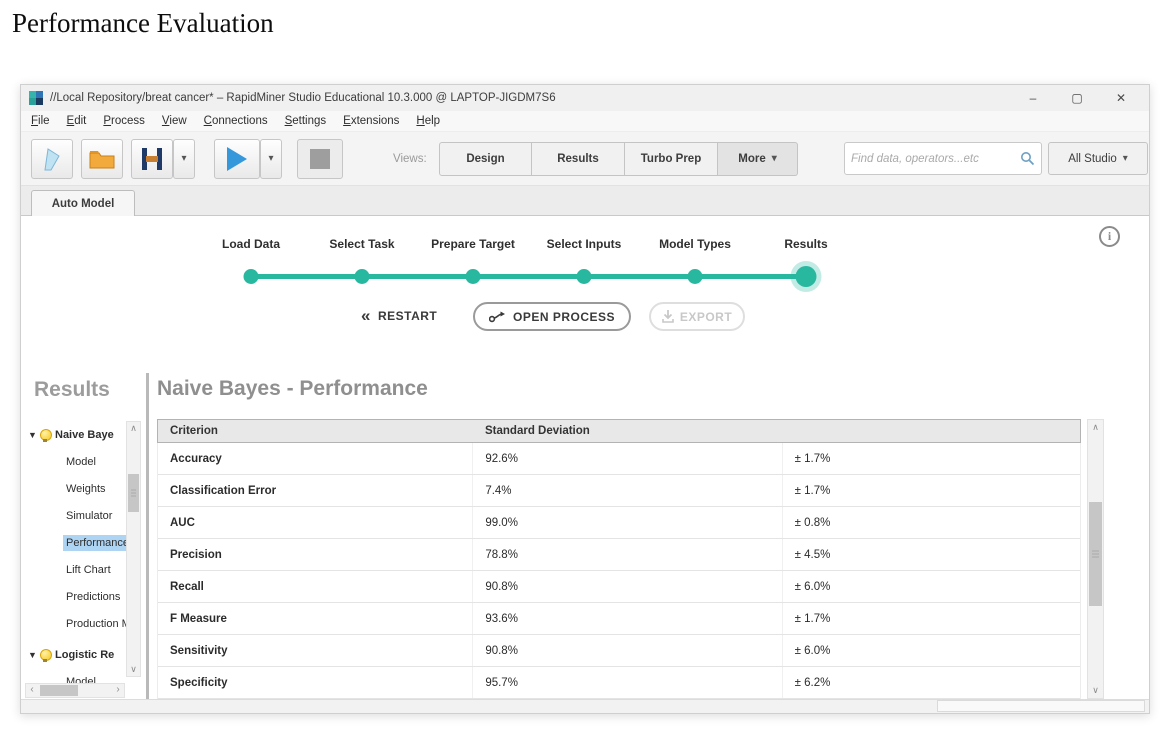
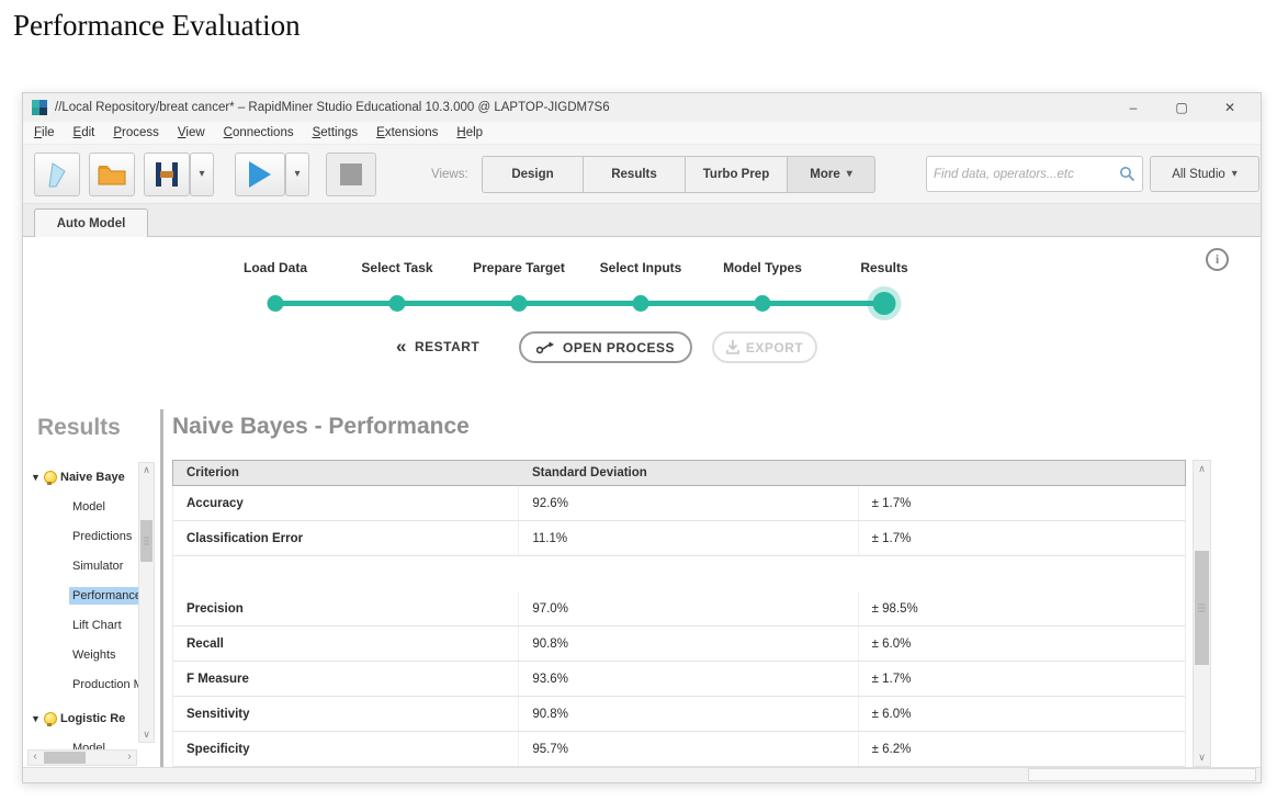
  Performance Evaluation
  //Local Repository/breat cancer* – RapidMiner Studio Educational 10.3.000 @ LAPTOP-JIGDM7S6
  –
  ▢
  ✕
  File
  Edit
  Process
  View
  Connections
  Settings
  Extensions
  Help
  ▾
  ▾
  Views:
  Design
  Results
  Turbo Prep
  More
  ▾
  Find data, operators...etc
  All Studio
  ▾
  Auto Model
  Load Data
  Select Task
  Prepare Target
  Select Inputs
  Model Types
  Results
  i
  «
  RESTART
  OPEN PROCESS
  EXPORT
  Results
  ▼
  Naive Baye
  Model
- Weights
+ Predictions
  Simulator
  Performanc
  Lift Chart
- Predictions
+ Weights
  Production
  ▼
  Logistic Re
  Model
  ∧
  ∨
  ‹
  ›
  Naive Bayes - Performance
  Criterion
  Standard Deviation
  Accuracy
  92.6%
  ± 1.7%
  Classification Error
- 7.4%
+ 11.1%
  ± 1.7%
- AUC
- 99.0%
- ± 0.8%
  Precision
- 78.8%
+ 97.0%
- ± 4.5%
+ ± 98.5%
  Recall
  90.8%
  ± 6.0%
  F Measure
  93.6%
  ± 1.7%
  Sensitivity
  90.8%
  ± 6.0%
  Specificity
  95.7%
  ± 6.2%
  ∧
  ∨
